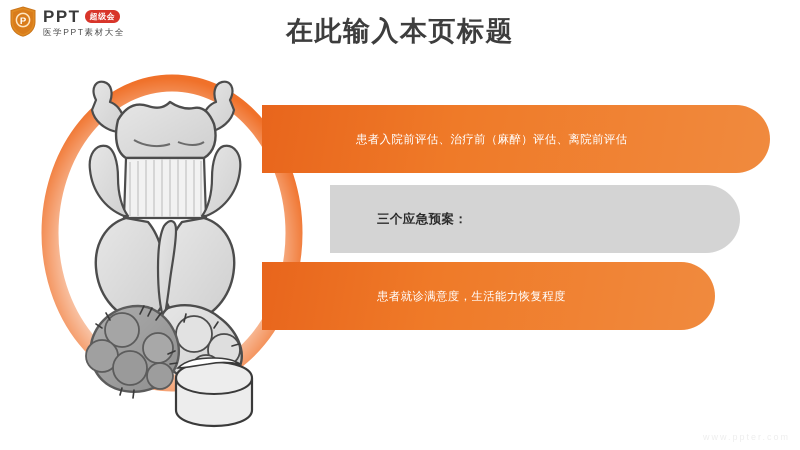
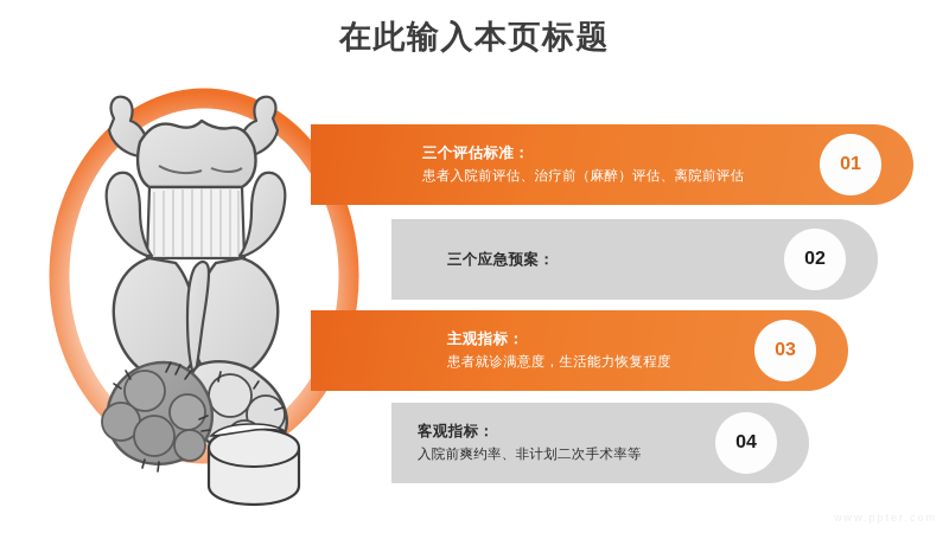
- P
- PPT
- 超级会
- 医学PPT素材大全
  在此输入本页标题
+ 三个评估标准：
  患者入院前评估、治疗前（麻醉）评估、离院前评估
+ 01
  三个应急预案：
+ 02
+ 主观指标：
  患者就诊满意度，生活能力恢复程度
+ 03
+ 客观指标：
+ 入院前爽约率、非计划二次手术率等
+ 04
